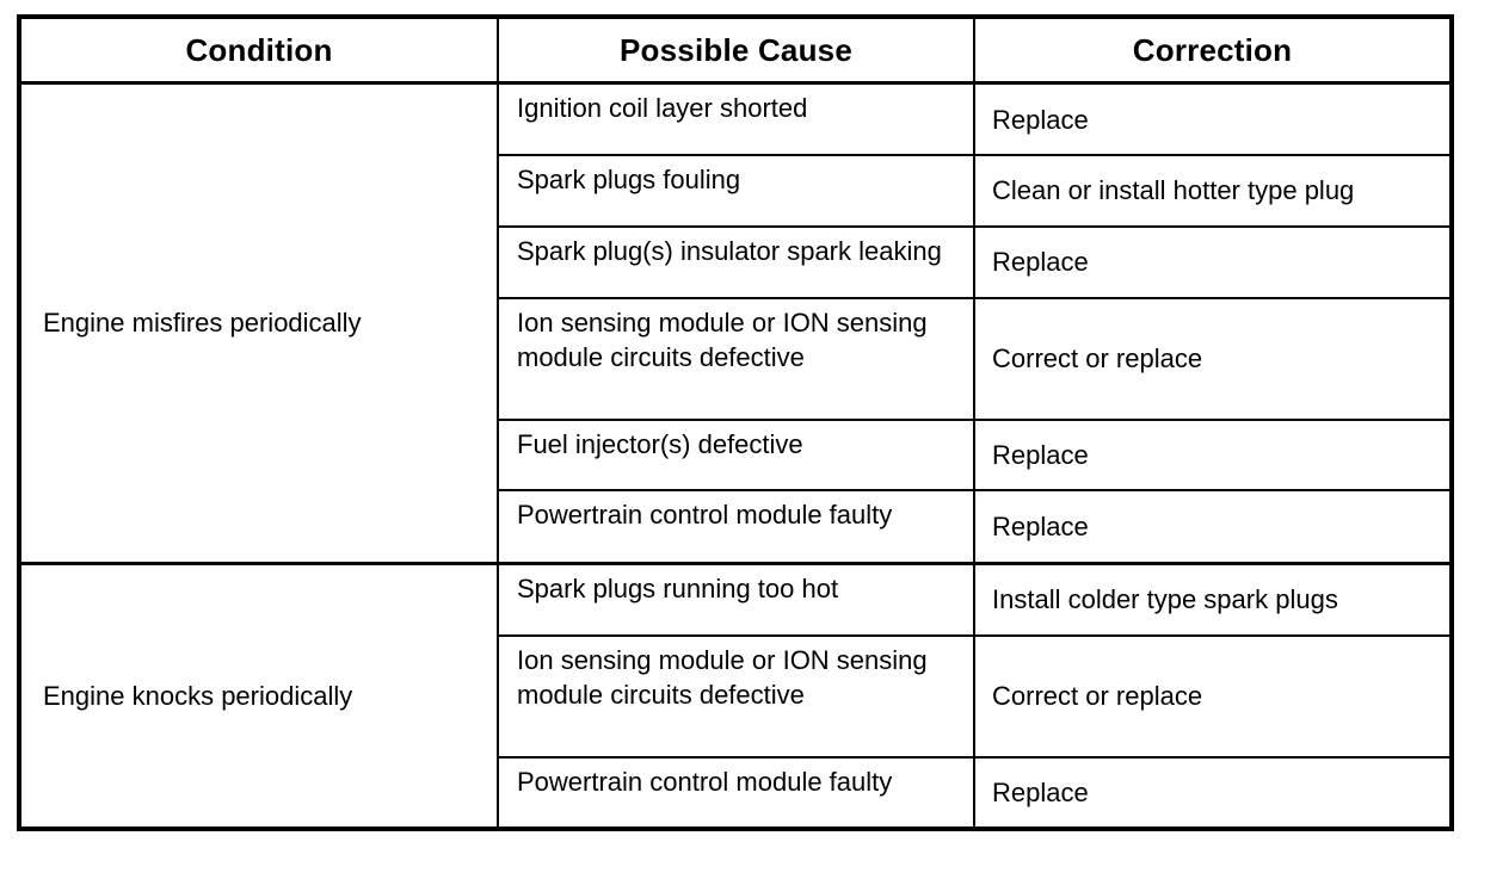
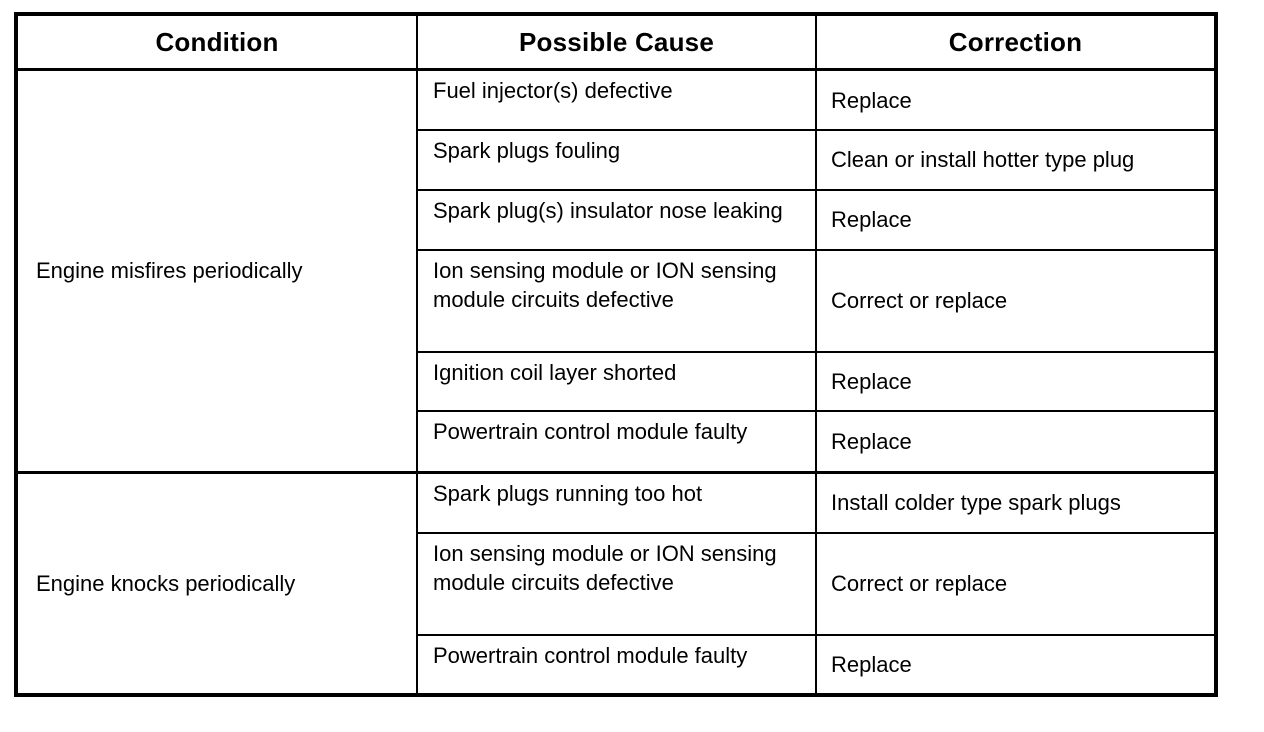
  Condition	Possible Cause	Correction
- Engine misfires periodically	Ignition coil layer shorted	Replace
+ Engine misfires periodically	Fuel injector(s) defective	Replace
  Spark plugs fouling	Clean or install hotter type plug
- Spark plug(s) insulator spark leaking	Replace
+ Spark plug(s) insulator nose leaking	Replace
  Ion sensing module or ION sensing module circuits defective	Correct or replace
- Fuel injector(s) defective	Replace
+ Ignition coil layer shorted	Replace
  Powertrain control module faulty	Replace
  Engine knocks periodically	Spark plugs running too hot	Install colder type spark plugs
  Ion sensing module or ION sensing module circuits defective	Correct or replace
  Powertrain control module faulty	Replace
